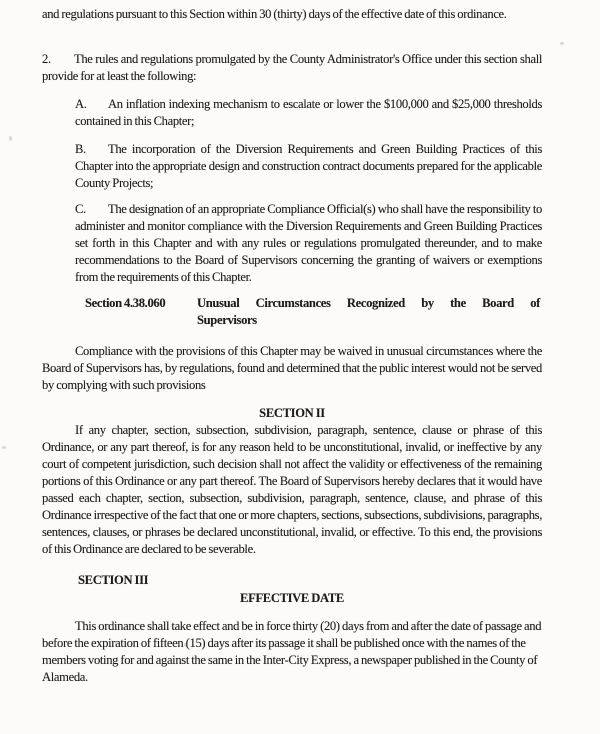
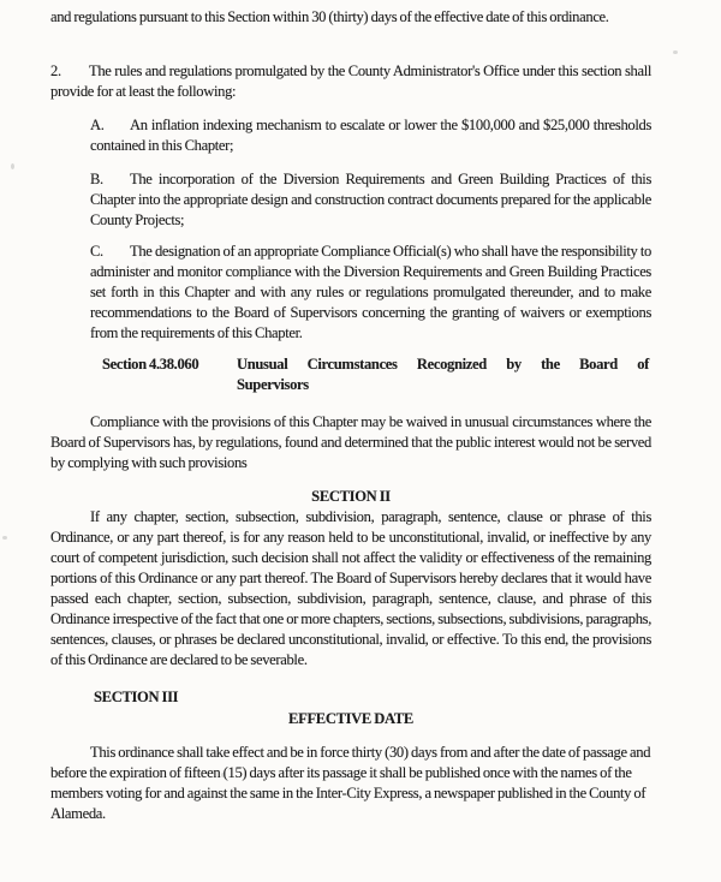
  and regulations pursuant to this Section within 30 (thirty) days of the effective date of this ordinance.
  2. The rules and regulations promulgated by the County Administrator's Office under this section shall provide for at least the following:
  A. An inflation indexing mechanism to escalate or lower the $100,000 and $25,000 thresholds contained in this Chapter;
  B. The incorporation of the Diversion Requirements and Green Building Practices of this Chapter into the appropriate design and construction contract documents prepared for the applicable County Projects;
  C. The designation of an appropriate Compliance Official(s) who shall have the responsibility to administer and monitor compliance with the Diversion Requirements and Green Building Practices set forth in this Chapter and with any rules or regulations promulgated thereunder, and to make recommendations to the Board of Supervisors concerning the granting of waivers or exemptions from the requirements of this Chapter.
  Section 4.38.060
  Unusual Circumstances Recognized by the Board of
  Supervisors
  Compliance with the provisions of this Chapter may be waived in unusual circumstances where the Board of Supervisors has, by regulations, found and determined that the public interest would not be served by complying with such provisions
  SECTION II
  If any chapter, section, subsection, subdivision, paragraph, sentence, clause or phrase of this Ordinance, or any part thereof, is for any reason held to be unconstitutional, invalid, or ineffective by any court of competent jurisdiction, such decision shall not affect the validity or effectiveness of the remaining portions of this Ordinance or any part thereof. The Board of Supervisors hereby declares that it would have passed each chapter, section, subsection, subdivision, paragraph, sentence, clause, and phrase of this Ordinance irrespective of the fact that one or more chapters, sections, subsections, subdivisions, paragraphs, sentences, clauses, or phrases be declared unconstitutional, invalid, or effective. To this end, the provisions of this Ordinance are declared to be severable.
  SECTION III
  EFFECTIVE DATE
- This ordinance shall take effect and be in force thirty (20) days from and after the date of passage and before the expiration of fifteen (15) days after its passage it shall be published once with the names of the members voting for and against the same in the Inter-City Express, a newspaper published in the County of Alameda.
+ This ordinance shall take effect and be in force thirty (30) days from and after the date of passage and before the expiration of fifteen (15) days after its passage it shall be published once with the names of the members voting for and against the same in the Inter-City Express, a newspaper published in the County of Alameda.
